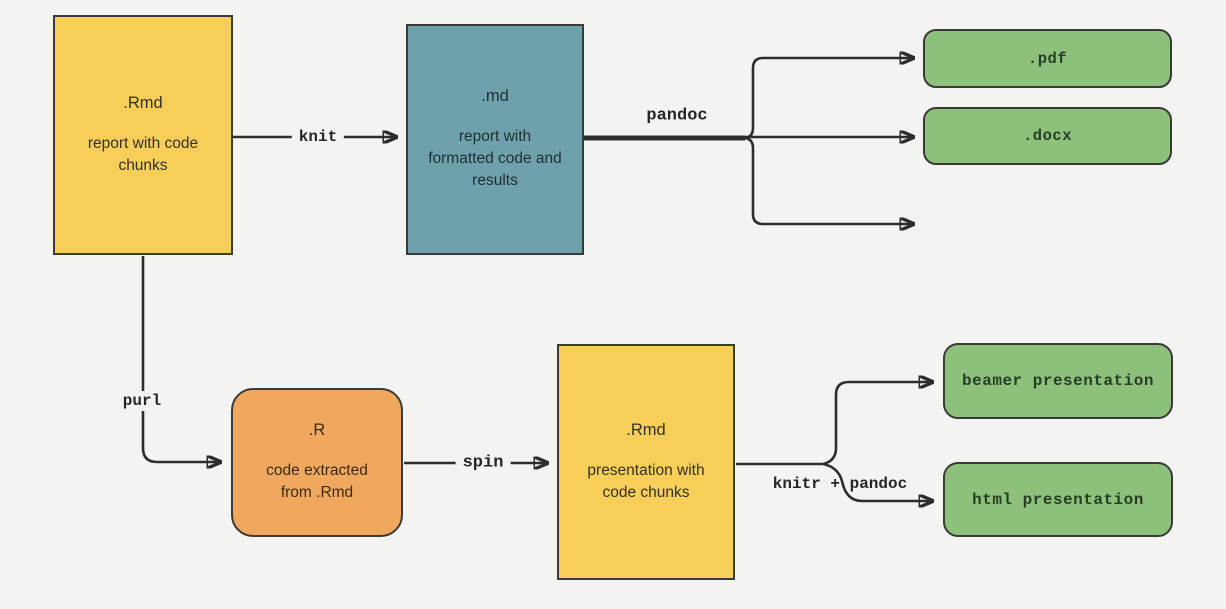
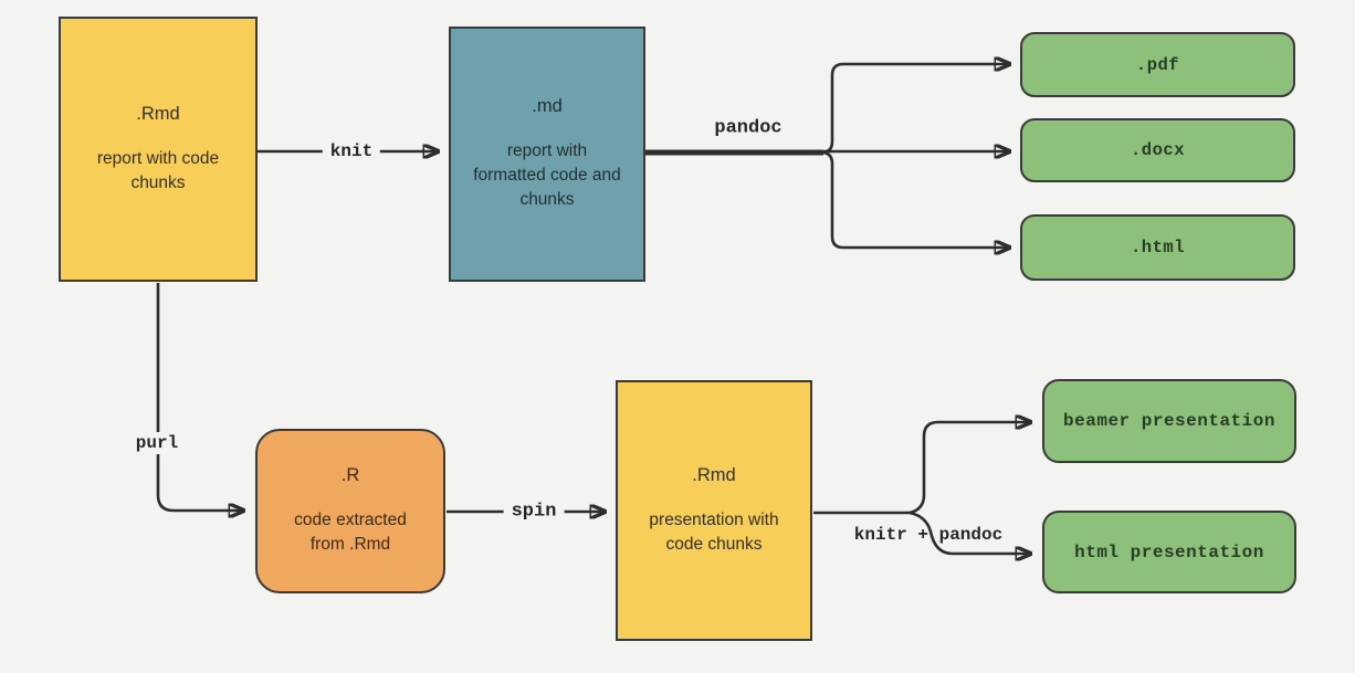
  .Rmd
  report with code chunks
  .md
- report with formatted code and results
+ report with formatted code and chunks
  .pdf
  .docx
+ .html
  .R
  code extracted from .Rmd
  .Rmd
  presentation with code chunks
  beamer presentation
  html presentation
  knit
  pandoc
  purl
  spin
  knitr + pandoc
